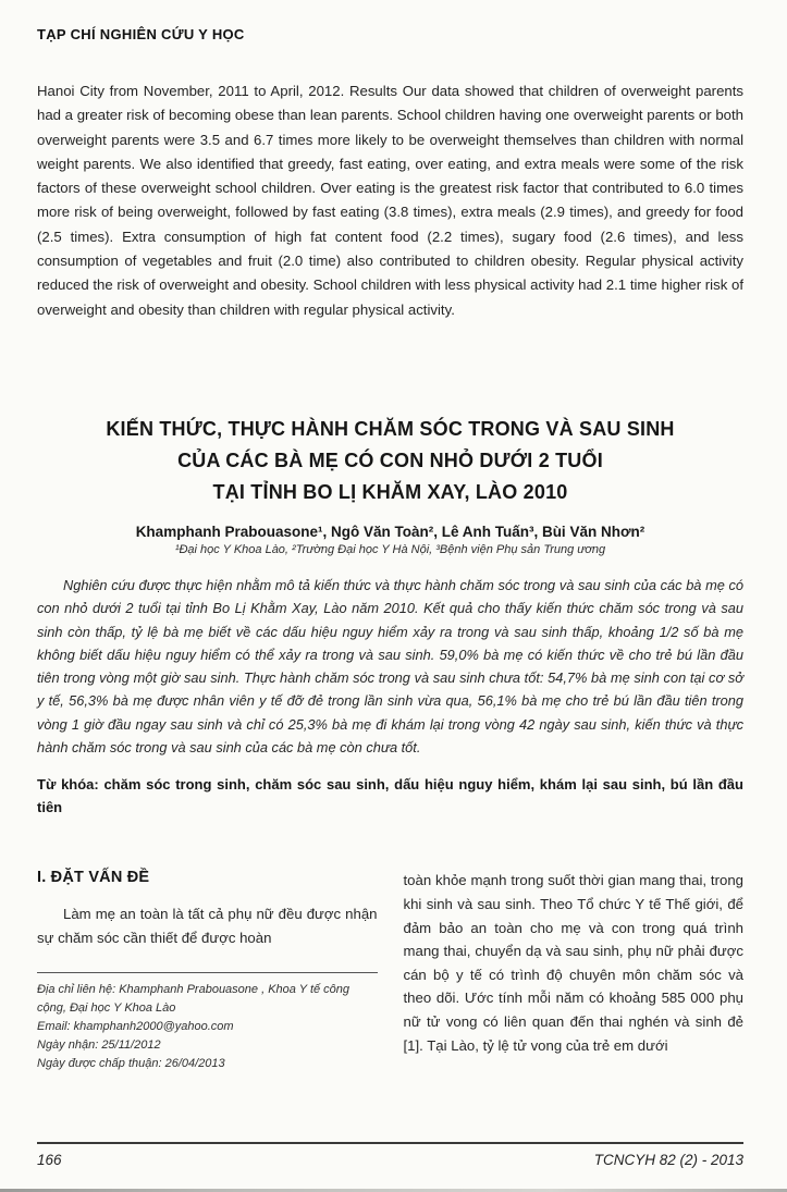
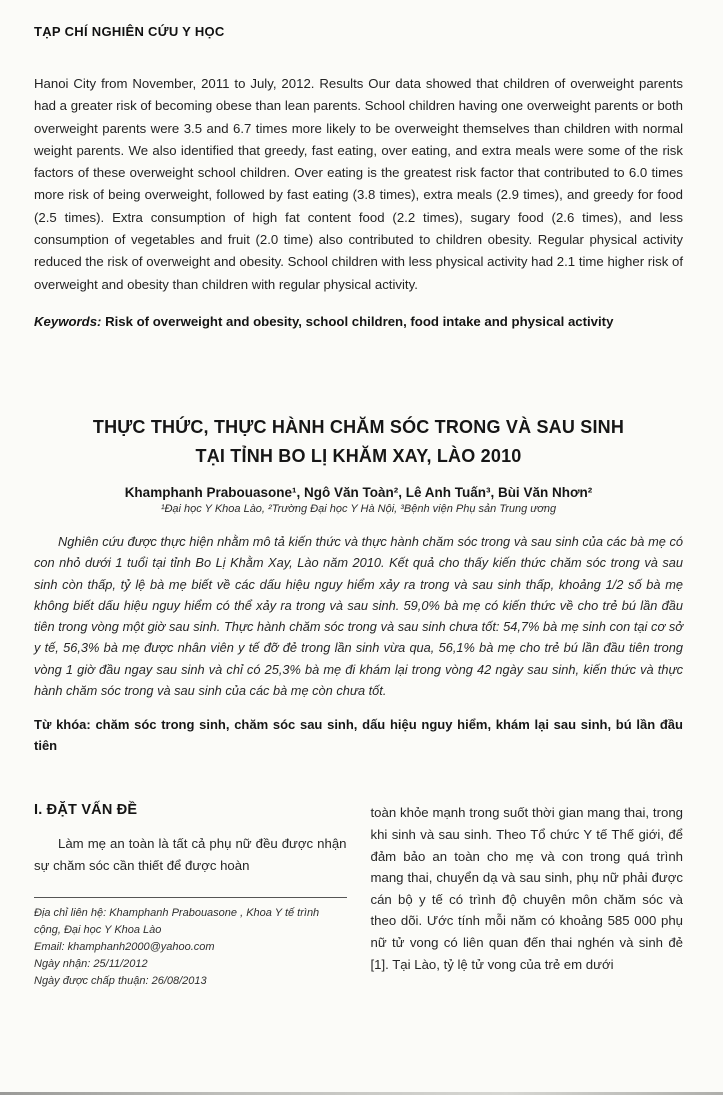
  TẠP CHÍ NGHIÊN CỨU Y HỌC
- Hanoi City from November, 2011 to April, 2012. Results Our data showed that children of overweight parents had a greater risk of becoming obese than lean parents. School children having one overweight parents or both overweight parents were 3.5 and 6.7 times more likely to be overweight themselves than children with normal weight parents. We also identified that greedy, fast eating, over eating, and extra meals were some of the risk factors of these overweight school children. Over eating is the greatest risk factor that contributed to 6.0 times more risk of being overweight, followed by fast eating (3.8 times), extra meals (2.9 times), and greedy for food (2.5 times). Extra consumption of high fat content food (2.2 times), sugary food (2.6 times), and less consumption of vegetables and fruit (2.0 time) also contributed to children obesity. Regular physical activity reduced the risk of overweight and obesity. School children with less physical activity had 2.1 time higher risk of overweight and obesity than children with regular physical activity.
+ Hanoi City from November, 2011 to July, 2012. Results Our data showed that children of overweight parents had a greater risk of becoming obese than lean parents. School children having one overweight parents or both overweight parents were 3.5 and 6.7 times more likely to be overweight themselves than children with normal weight parents. We also identified that greedy, fast eating, over eating, and extra meals were some of the risk factors of these overweight school children. Over eating is the greatest risk factor that contributed to 6.0 times more risk of being overweight, followed by fast eating (3.8 times), extra meals (2.9 times), and greedy for food (2.5 times). Extra consumption of high fat content food (2.2 times), sugary food (2.6 times), and less consumption of vegetables and fruit (2.0 time) also contributed to children obesity. Regular physical activity reduced the risk of overweight and obesity. School children with less physical activity had 2.1 time higher risk of overweight and obesity than children with regular physical activity.
+ Keywords: Risk of overweight and obesity, school children, food intake and physical activity
- KIẾN THỨC, THỰC HÀNH CHĂM SÓC TRONG VÀ SAU SINH
+ THỰC THỨC, THỰC HÀNH CHĂM SÓC TRONG VÀ SAU SINH
- CỦA CÁC BÀ MẸ CÓ CON NHỎ DƯỚI 2 TUỔI
  TẠI TỈNH BO LỊ KHĂM XAY, LÀO 2010
  Khamphanh Prabouasone¹, Ngô Văn Toàn², Lê Anh Tuấn³, Bùi Văn Nhơn²
  ¹Đại học Y Khoa Lào, ²Trường Đại học Y Hà Nội, ³Bệnh viện Phụ sản Trung ương
- Nghiên cứu được thực hiện nhằm mô tả kiến thức và thực hành chăm sóc trong và sau sinh của các bà mẹ có con nhỏ dưới 2 tuổi tại tỉnh Bo Lị Khằm Xay, Lào năm 2010. Kết quả cho thấy kiến thức chăm sóc trong và sau sinh còn thấp, tỷ lệ bà mẹ biết về các dấu hiệu nguy hiểm xảy ra trong và sau sinh thấp, khoảng 1/2 số bà mẹ không biết dấu hiệu nguy hiểm có thể xảy ra trong và sau sinh. 59,0% bà mẹ có kiến thức về cho trẻ bú lần đầu tiên trong vòng một giờ sau sinh. Thực hành chăm sóc trong và sau sinh chưa tốt: 54,7% bà mẹ sinh con tại cơ sở y tế, 56,3% bà mẹ được nhân viên y tế đỡ đẻ trong lần sinh vừa qua, 56,1% bà mẹ cho trẻ bú lần đầu tiên trong vòng 1 giờ đầu ngay sau sinh và chỉ có 25,3% bà mẹ đi khám lại trong vòng 42 ngày sau sinh, kiến thức và thực hành chăm sóc trong và sau sinh của các bà mẹ còn chưa tốt.
+ Nghiên cứu được thực hiện nhằm mô tả kiến thức và thực hành chăm sóc trong và sau sinh của các bà mẹ có con nhỏ dưới 1 tuổi tại tỉnh Bo Lị Khằm Xay, Lào năm 2010. Kết quả cho thấy kiến thức chăm sóc trong và sau sinh còn thấp, tỷ lệ bà mẹ biết về các dấu hiệu nguy hiểm xảy ra trong và sau sinh thấp, khoảng 1/2 số bà mẹ không biết dấu hiệu nguy hiểm có thể xảy ra trong và sau sinh. 59,0% bà mẹ có kiến thức về cho trẻ bú lần đầu tiên trong vòng một giờ sau sinh. Thực hành chăm sóc trong và sau sinh chưa tốt: 54,7% bà mẹ sinh con tại cơ sở y tế, 56,3% bà mẹ được nhân viên y tế đỡ đẻ trong lần sinh vừa qua, 56,1% bà mẹ cho trẻ bú lần đầu tiên trong vòng 1 giờ đầu ngay sau sinh và chỉ có 25,3% bà mẹ đi khám lại trong vòng 42 ngày sau sinh, kiến thức và thực hành chăm sóc trong và sau sinh của các bà mẹ còn chưa tốt.
  Từ khóa: chăm sóc trong sinh, chăm sóc sau sinh, dấu hiệu nguy hiểm, khám lại sau sinh, bú lần đầu tiên
  I. ĐẶT VẤN ĐỀ
  Làm mẹ an toàn là tất cả phụ nữ đều được nhận sự chăm sóc cần thiết để được hoàn
- Địa chỉ liên hệ: Khamphanh Prabouasone , Khoa Y tế công cộng, Đại học Y Khoa Lào
+ Địa chỉ liên hệ: Khamphanh Prabouasone , Khoa Y tế trình cộng, Đại học Y Khoa Lào
  Email: khamphanh2000@yahoo.com
  Ngày nhận: 25/11/2012
- Ngày được chấp thuận: 26/04/2013
+ Ngày được chấp thuận: 26/08/2013
  toàn khỏe mạnh trong suốt thời gian mang thai, trong khi sinh và sau sinh. Theo Tổ chức Y tế Thế giới, để đảm bảo an toàn cho mẹ và con trong quá trình mang thai, chuyển dạ và sau sinh, phụ nữ phải được cán bộ y tế có trình độ chuyên môn chăm sóc và theo dõi. Ước tính mỗi năm có khoảng 585 000 phụ nữ tử vong có liên quan đến thai nghén và sinh đẻ [1]. Tại Lào, tỷ lệ tử vong của trẻ em dưới
- 166
- TCNCYH 82 (2) - 2013
